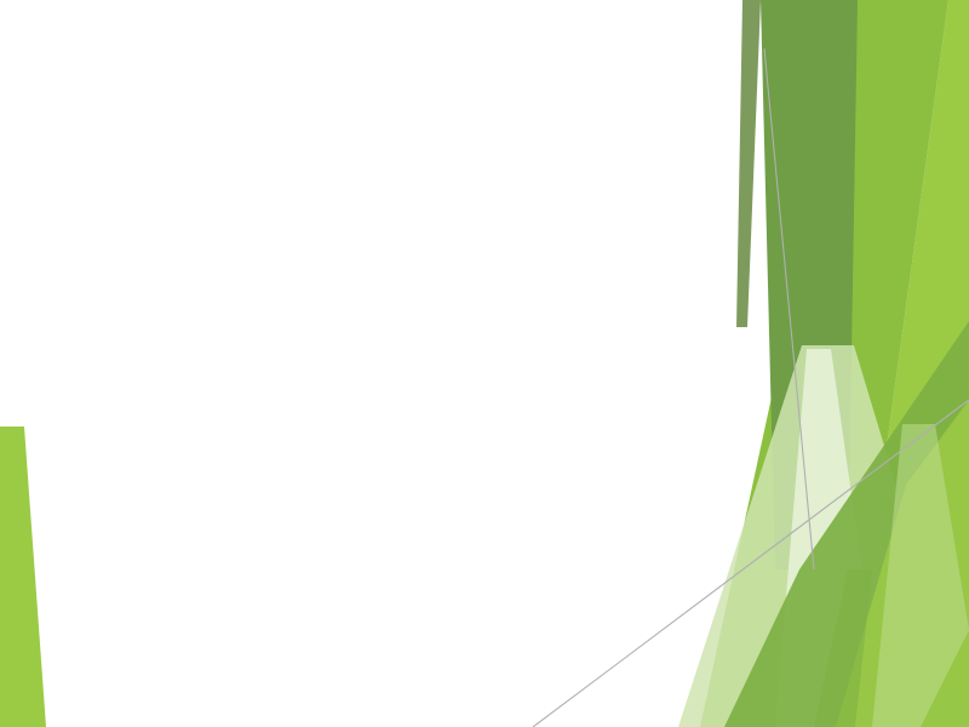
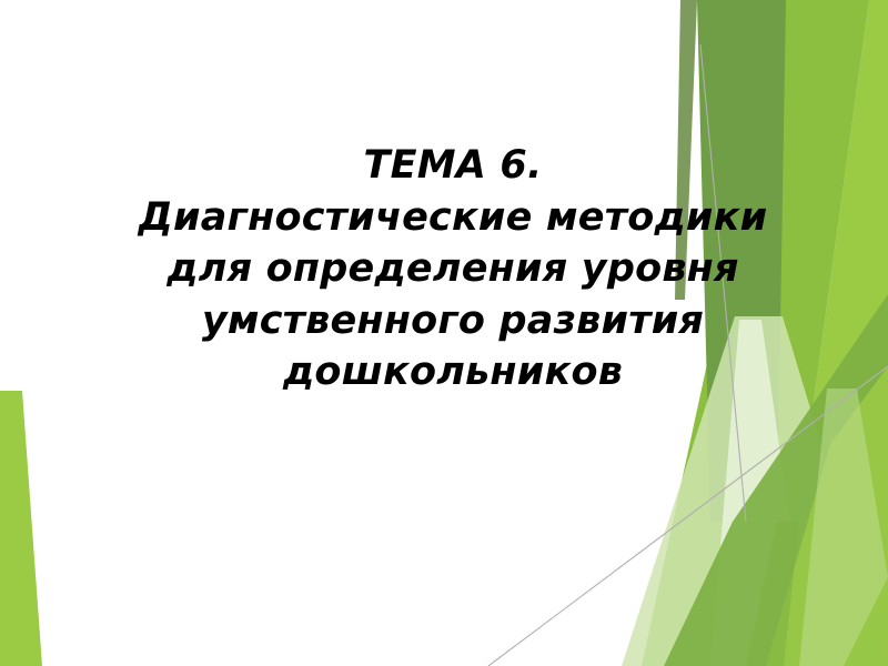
+ ТЕМА 6.
+ Диагностические методики
+ для определения уровня
+ умственного развития
+ дошкольников
